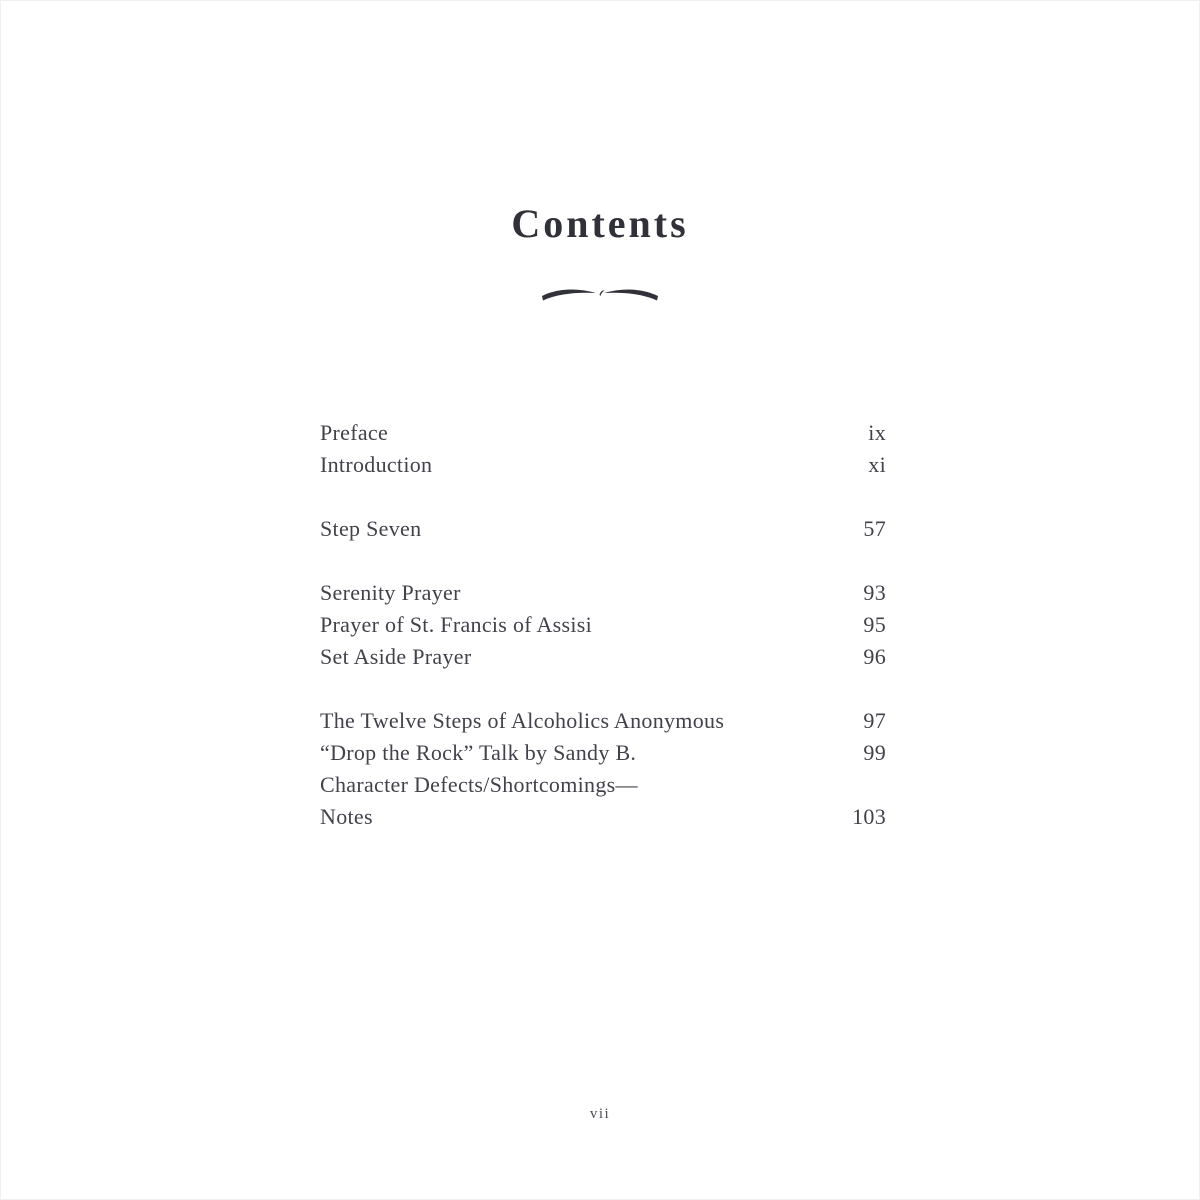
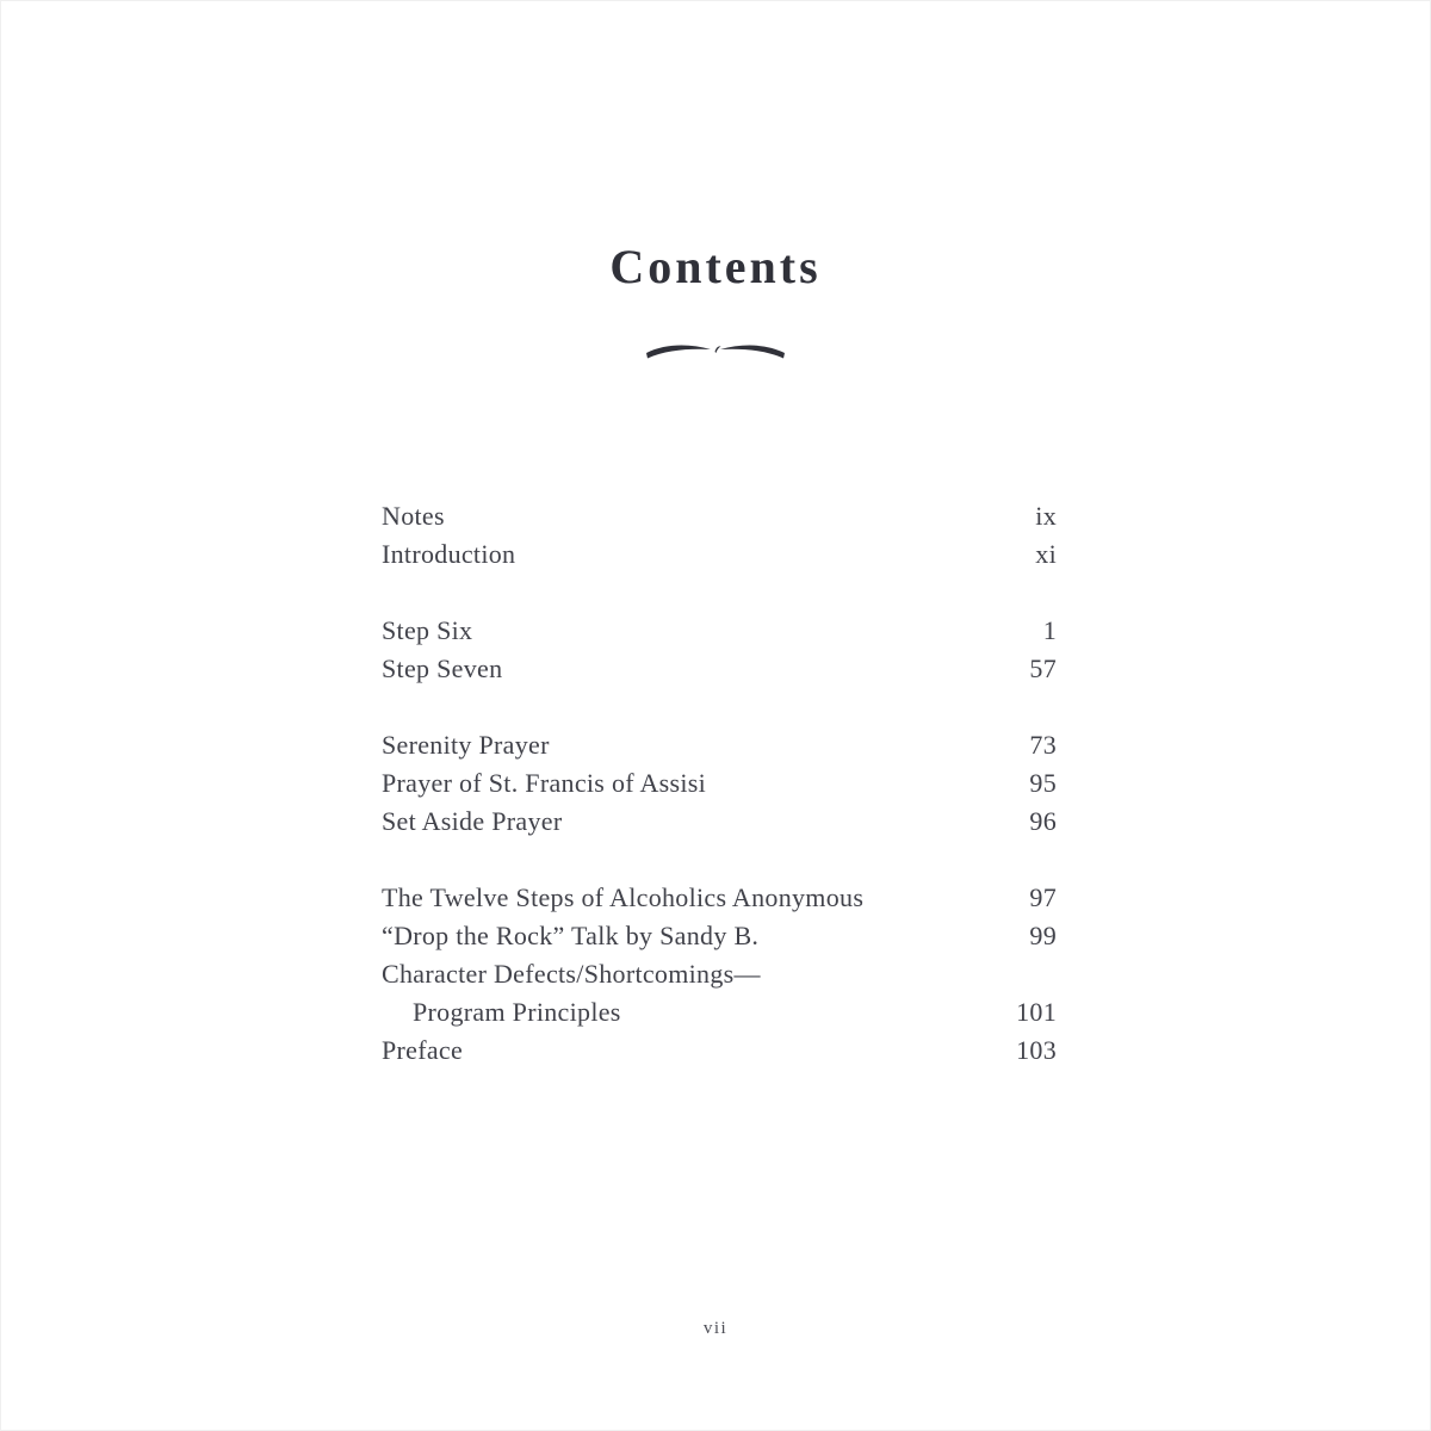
  Contents
- Preface
+ Notes
  ix
  Introduction
  xi
+ Step Six
+ 1
  Step Seven
  57
  Serenity Prayer
- 93
+ 73
  Prayer of St. Francis of Assisi
  95
  Set Aside Prayer
  96
  The Twelve Steps of Alcoholics Anonymous
  97
  “Drop the Rock” Talk by Sandy B.
  99
  Character Defects/Shortcomings—
+ Program Principles
+ 101
- Notes
+ Preface
  103
  vii
